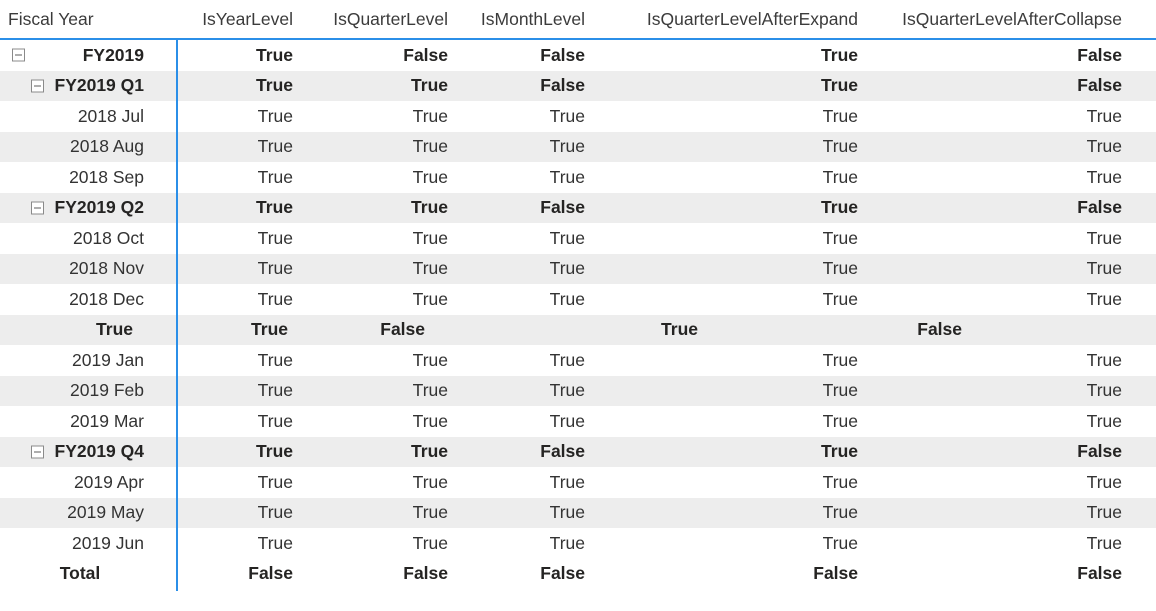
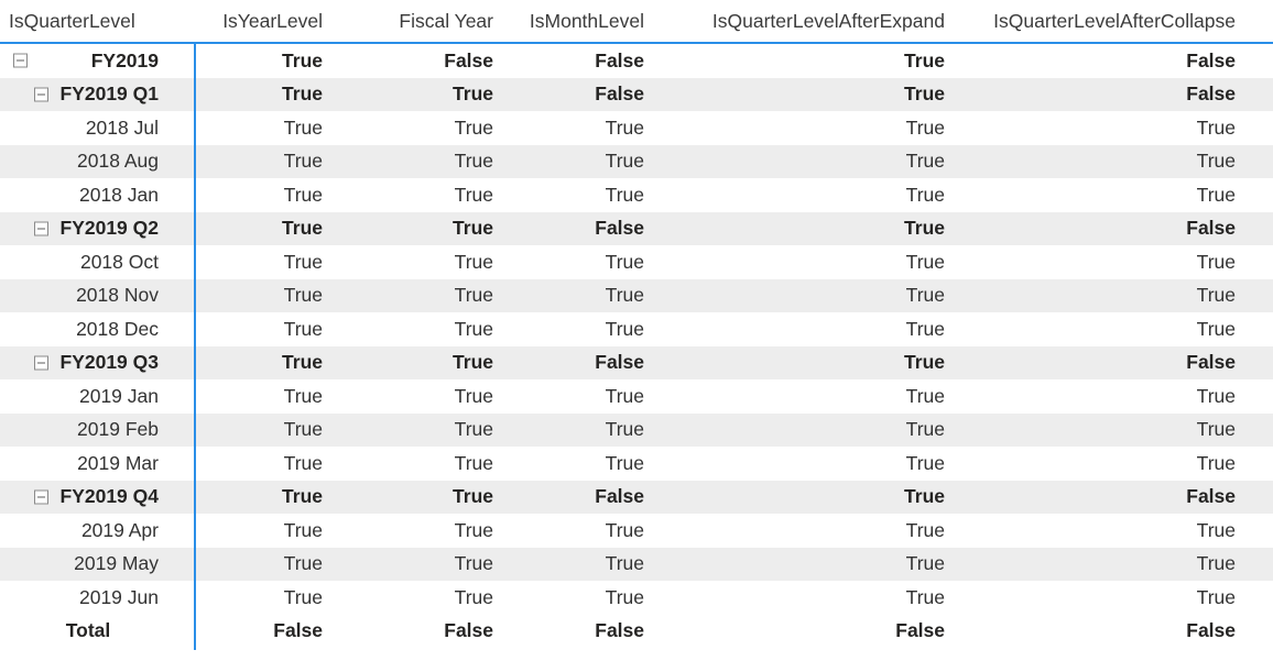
- Fiscal Year
+ IsQuarterLevel
  IsYearLevel
- IsQuarterLevel
+ Fiscal Year
  IsMonthLevel
  IsQuarterLevelAfterExpand
  IsQuarterLevelAfterCollapse
  FY2019
  True
  False
  False
  True
  False
  FY2019 Q1
  True
  True
  False
  True
  False
  2018 Jul
  True
  True
  True
  True
  True
  2018 Aug
  True
  True
  True
  True
  True
- 2018 Sep
+ 2018 Jan
  True
  True
  True
  True
  True
  FY2019 Q2
  True
  True
  False
  True
  False
  2018 Oct
  True
  True
  True
  True
  True
  2018 Nov
  True
  True
  True
  True
  True
  2018 Dec
  True
  True
  True
  True
  True
+ FY2019 Q3
  True
  True
  False
  True
  False
  2019 Jan
  True
  True
  True
  True
  True
  2019 Feb
  True
  True
  True
  True
  True
  2019 Mar
  True
  True
  True
  True
  True
  FY2019 Q4
  True
  True
  False
  True
  False
  2019 Apr
  True
  True
  True
  True
  True
  2019 May
  True
  True
  True
  True
  True
  2019 Jun
  True
  True
  True
  True
  True
  Total
  False
  False
  False
  False
  False
